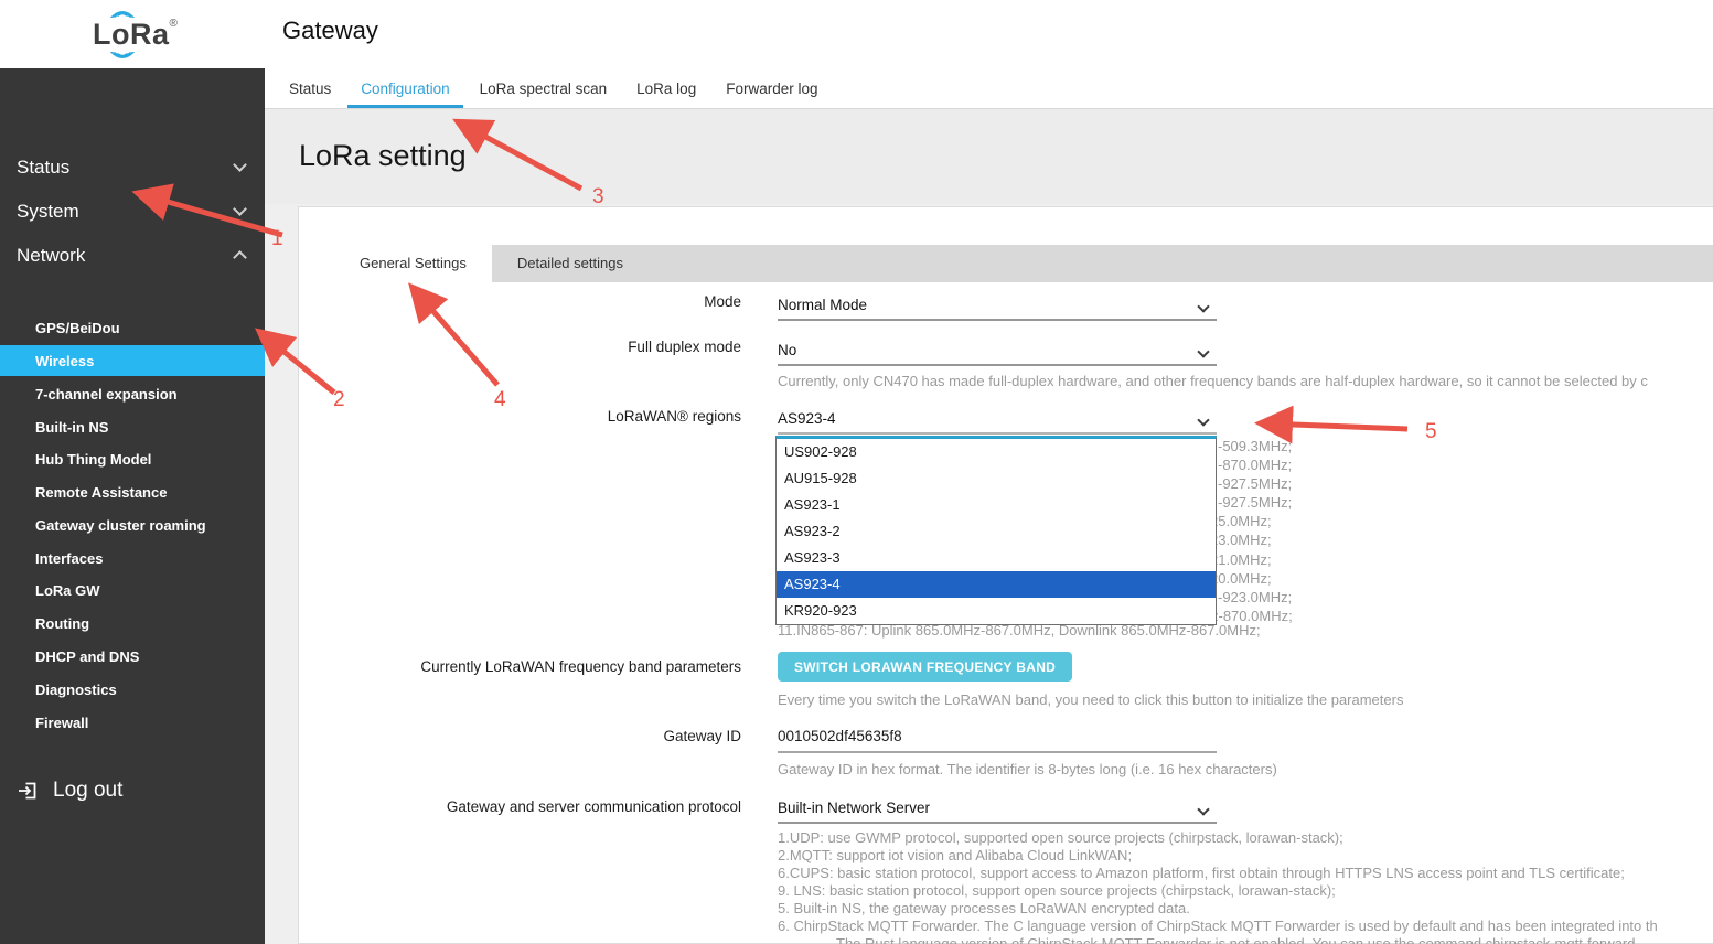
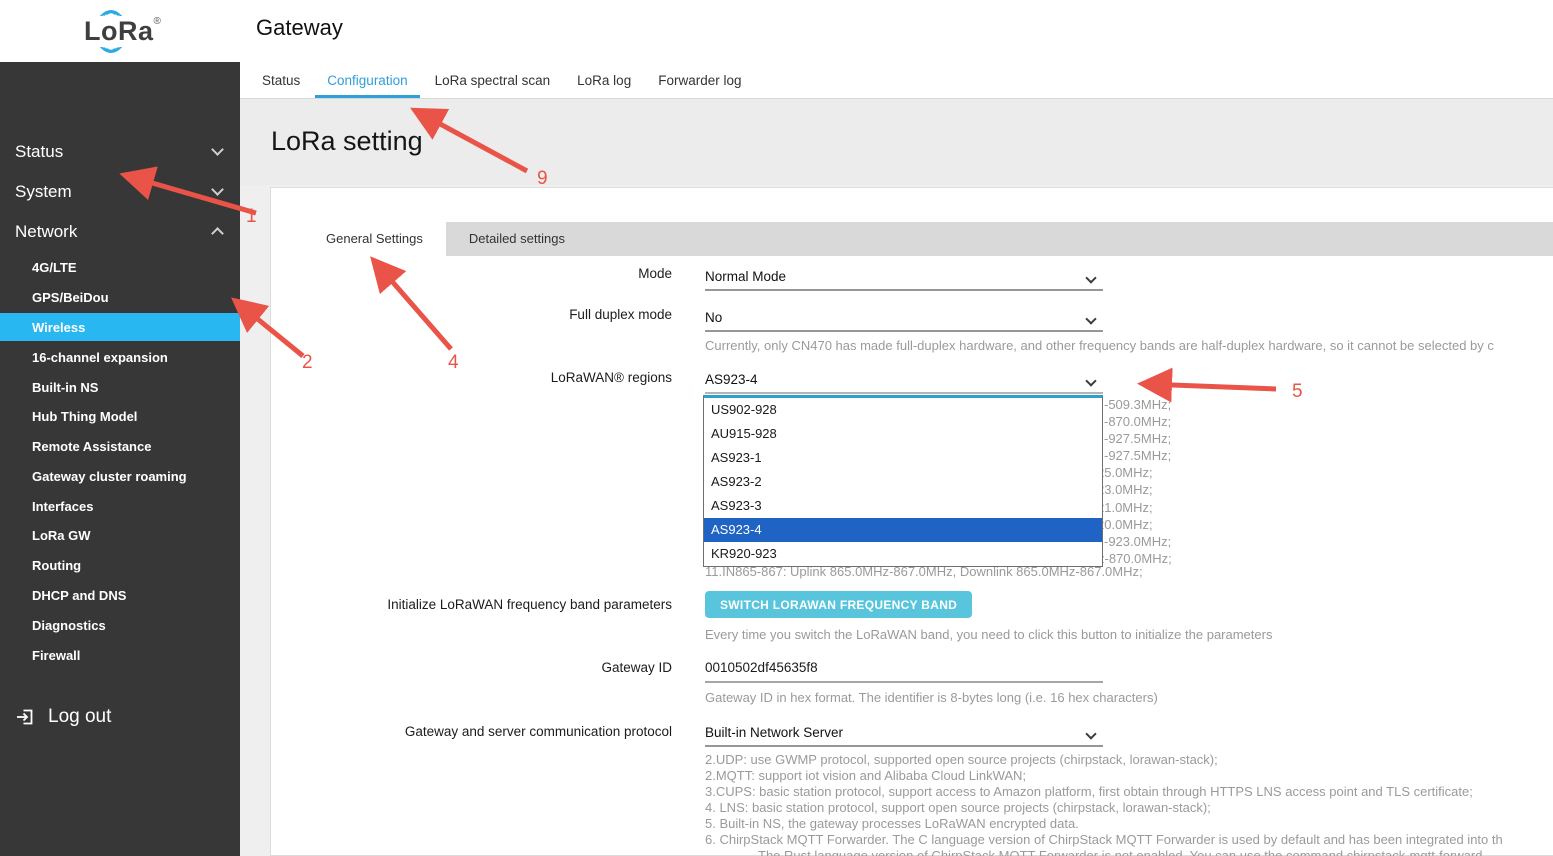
  LoRa®
  Gateway
  Status
  System
  Network
+ 4G/LTE
  GPS/BeiDou
  Wireless
- 7-channel expansion
+ 16-channel expansion
  Built-in NS
  Hub Thing Model
  Remote Assistance
  Gateway cluster roaming
  Interfaces
  LoRa GW
  Routing
  DHCP and DNS
  Diagnostics
  Firewall
  Log out
  Status
  Configuration
  LoRa spectral scan
  LoRa log
  Forwarder log
  LoRa setting
  General Settings
  Detailed settings
  Mode
  Normal Mode
  Full duplex mode
  No
  Currently, only CN470 has made full-duplex hardware, and other frequency bands are half-duplex hardware, so it cannot be selected by c
  LoRaWAN® regions
  AS923-4
  -509.3MHz;
  -870.0MHz;
  -927.5MHz;
  -927.5MHz;
  5.0MHz;
  3.0MHz;
  1.0MHz;
  0.0MHz;
  -923.0MHz;
  -870.0MHz;
  11.IN865-867: Uplink 865.0MHz-867.0MHz, Downlink 865.0MHz-867.0MHz;
  US902-928
  AU915-928
  AS923-1
  AS923-2
  AS923-3
  AS923-4
  KR920-923
- Currently LoRaWAN frequency band parameters
+ Initialize LoRaWAN frequency band parameters
  SWITCH LORAWAN FREQUENCY BAND
  Every time you switch the LoRaWAN band, you need to click this button to initialize the parameters
  Gateway ID
  0010502df45635f8
  Gateway ID in hex format. The identifier is 8-bytes long (i.e. 16 hex characters)
  Gateway and server communication protocol
  Built-in Network Server
- 1.UDP: use GWMP protocol, supported open source projects (chirpstack, lorawan-stack);
+ 2.UDP: use GWMP protocol, supported open source projects (chirpstack, lorawan-stack);
  2.MQTT: support iot vision and Alibaba Cloud LinkWAN;
- 6.CUPS: basic station protocol, support access to Amazon platform, first obtain through HTTPS LNS access point and TLS certificate;
+ 3.CUPS: basic station protocol, support access to Amazon platform, first obtain through HTTPS LNS access point and TLS certificate;
- 9. LNS: basic station protocol, support open source projects (chirpstack, lorawan-stack);
+ 4. LNS: basic station protocol, support open source projects (chirpstack, lorawan-stack);
  5. Built-in NS, the gateway processes LoRaWAN encrypted data.
  6. ChirpStack MQTT Forwarder. The C language version of ChirpStack MQTT Forwarder is used by default and has been integrated into th
  1
  2
- 3
+ 9
  4
  5
